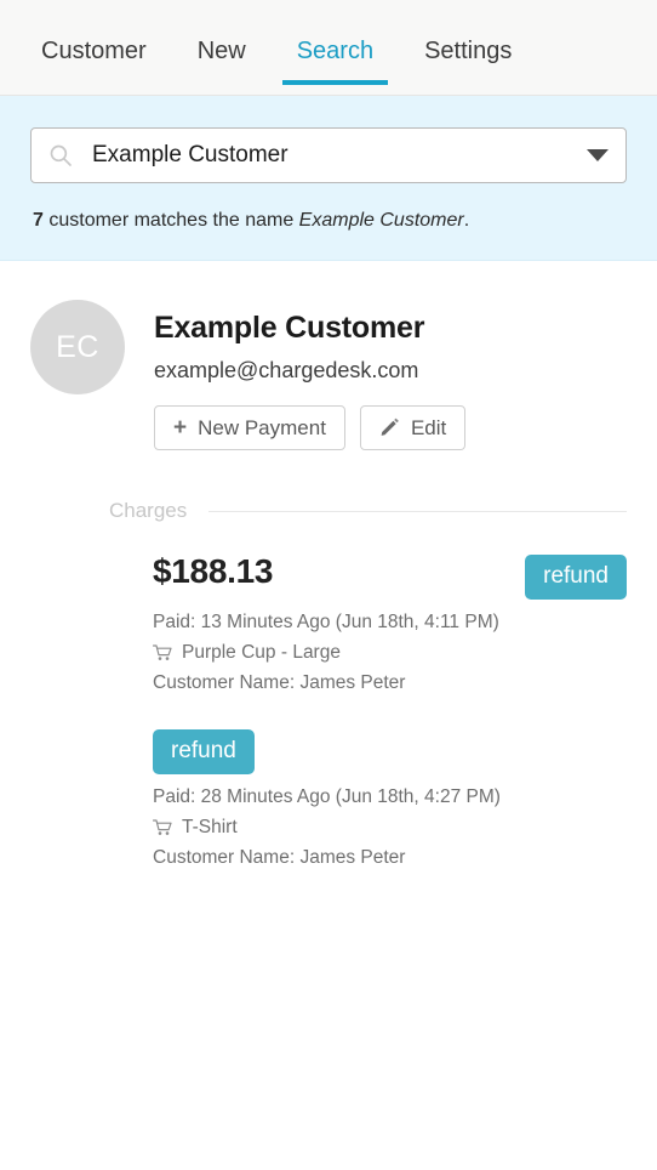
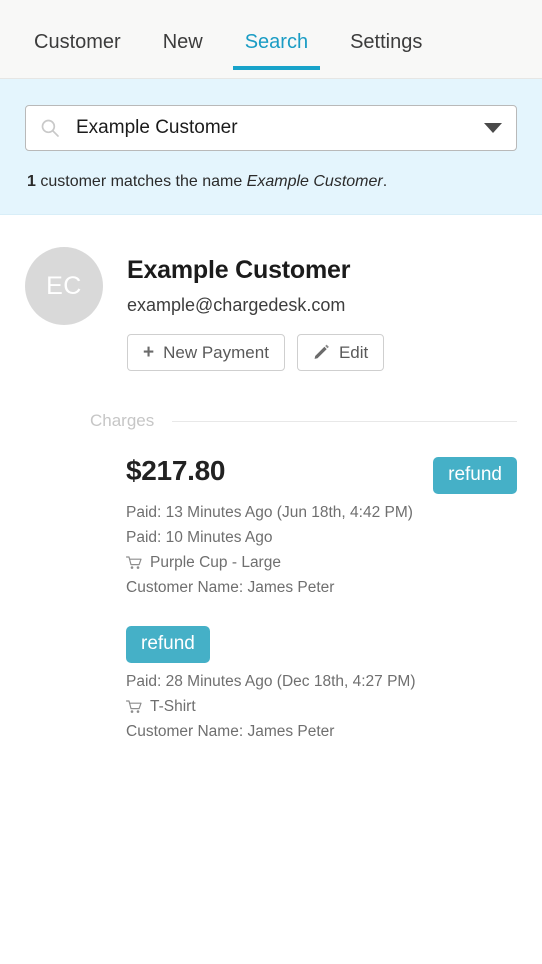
  Customer
  New
  Search
  Settings
  Example Customer
- 7 customer matches the name Example Customer.
+ 1 customer matches the name Example Customer.
  EC
  Example Customer
  example@chargedesk.com
  +
  New Payment
  Edit
  Charges
- $188.13
+ $217.80
  refund
- Paid: 13 Minutes Ago (Jun 18th, 4:11 PM)
+ Paid: 13 Minutes Ago (Jun 18th, 4:42 PM)
+ Paid: 10 Minutes Ago
  Purple Cup - Large
  Customer Name: James Peter
  refund
- Paid: 28 Minutes Ago (Jun 18th, 4:27 PM)
+ Paid: 28 Minutes Ago (Dec 18th, 4:27 PM)
  T-Shirt
  Customer Name: James Peter
